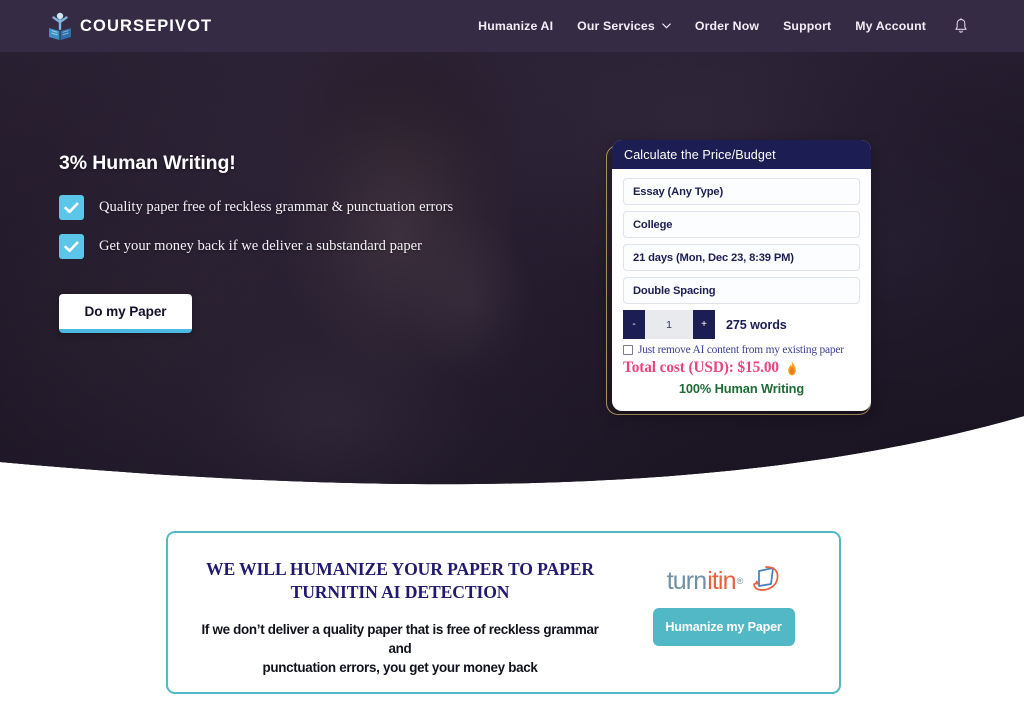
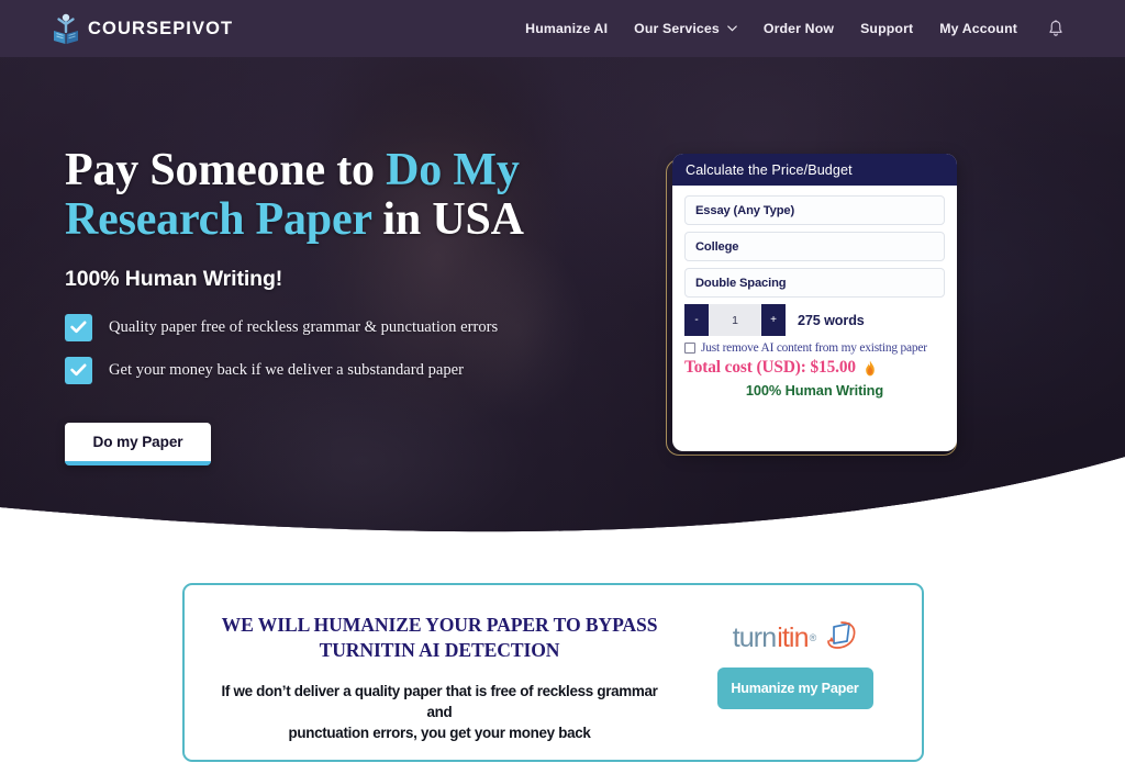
  COURSEPIVOT
  Humanize AI
  Our Services
  Order Now
  Support
  My Account
+ Pay Someone to Do My
+ Research Paper in USA
- 3% Human Writing!
+ 100% Human Writing!
  Quality paper free of reckless grammar & punctuation errors
  Get your money back if we deliver a substandard paper
  Do my Paper
  Calculate the Price/Budget
  Essay (Any Type)
  College
- 21 days (Mon, Dec 23, 8:39 PM)
  Double Spacing
  -
  1
  +
  275 words
  Just remove AI content from my existing paper
  Total cost (USD): $15.00
  100% Human Writing
- WE WILL HUMANIZE YOUR PAPER TO PAPER
+ WE WILL HUMANIZE YOUR PAPER TO BYPASS
  TURNITIN AI DETECTION
  If we don’t deliver a quality paper that is free of reckless grammar and
  punctuation errors, you get your money back
  turn
  itin
  ®
  Humanize my Paper
